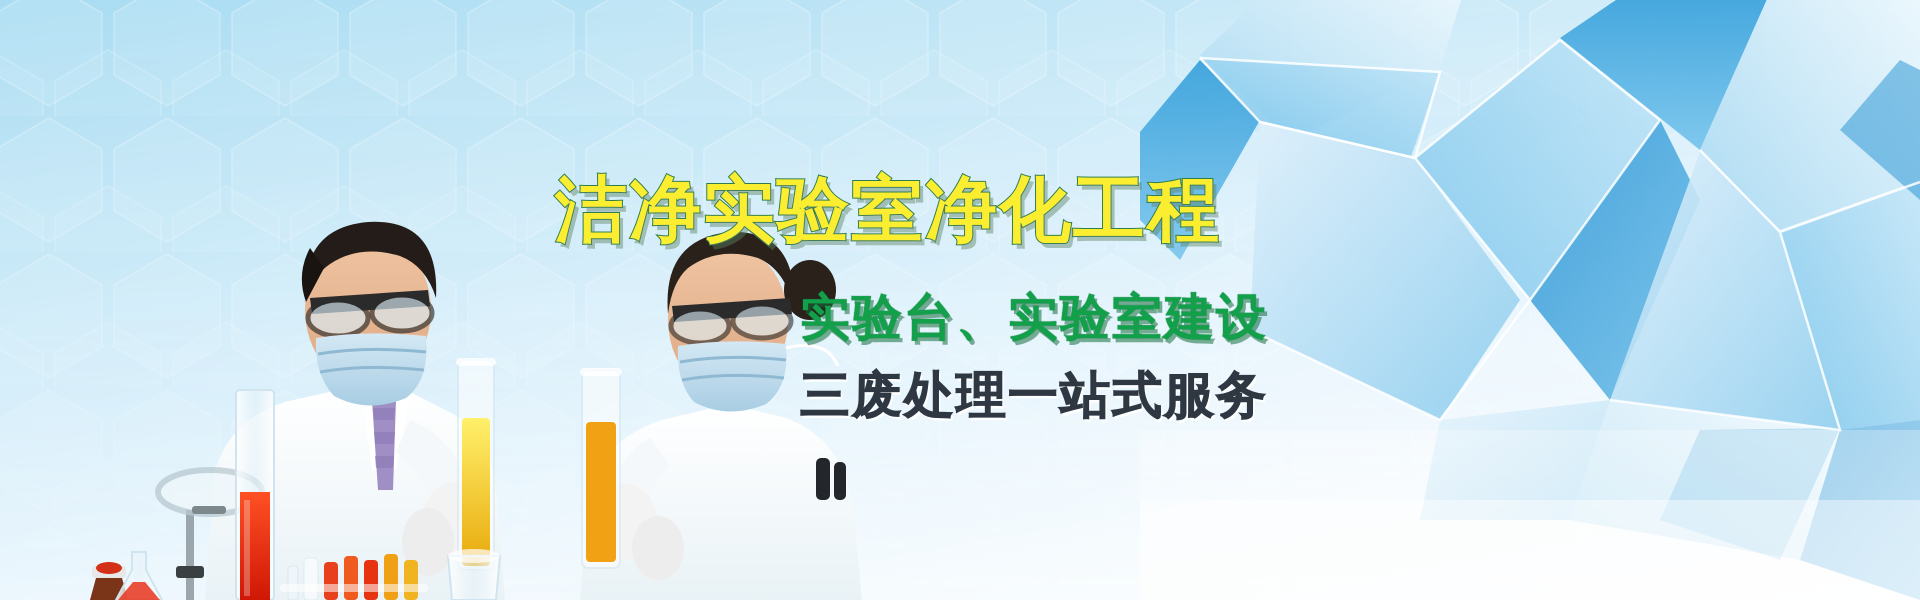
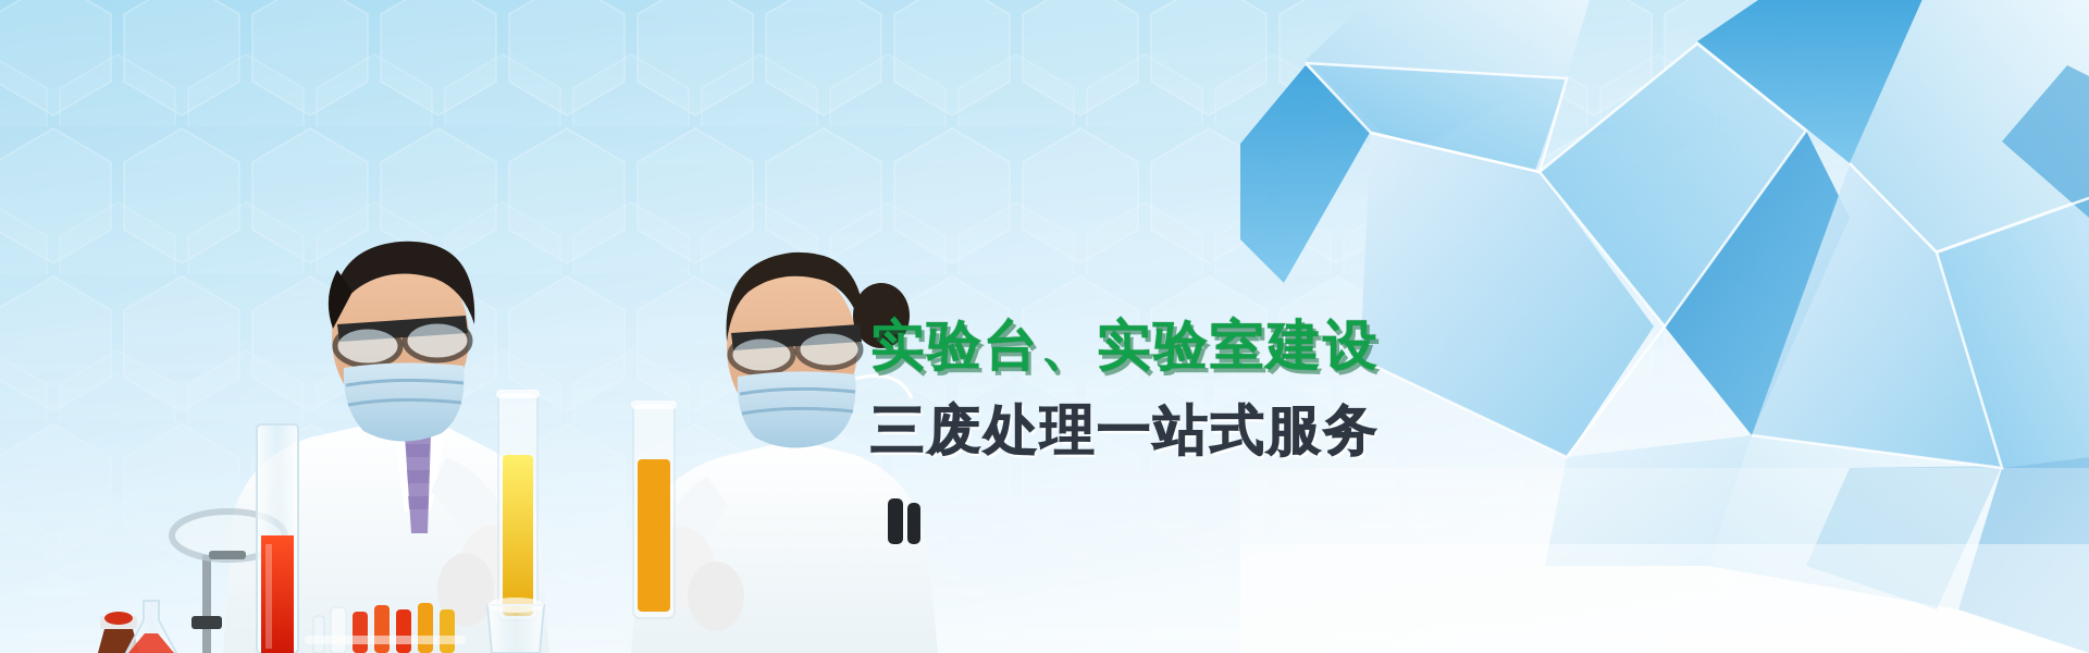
- 洁净实验室净化工程
  实验台、实验室建设
  三废处理一站式服务
